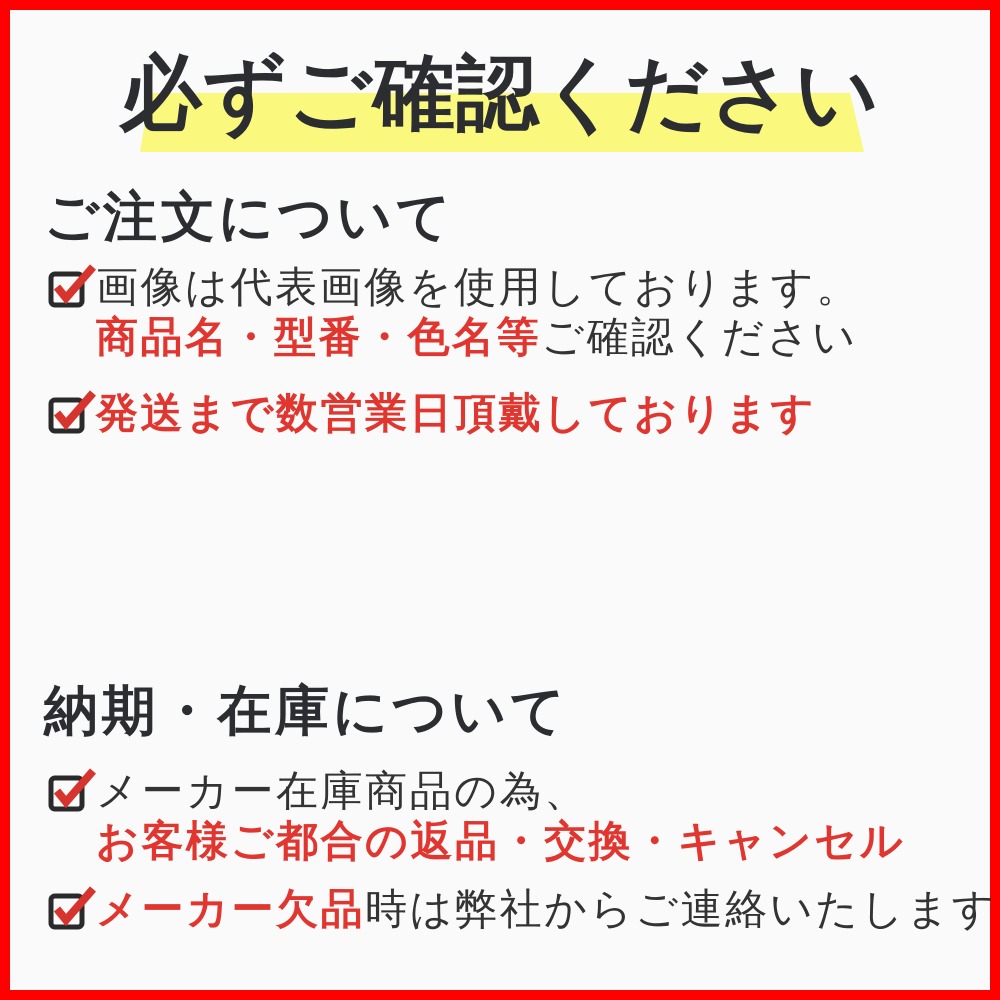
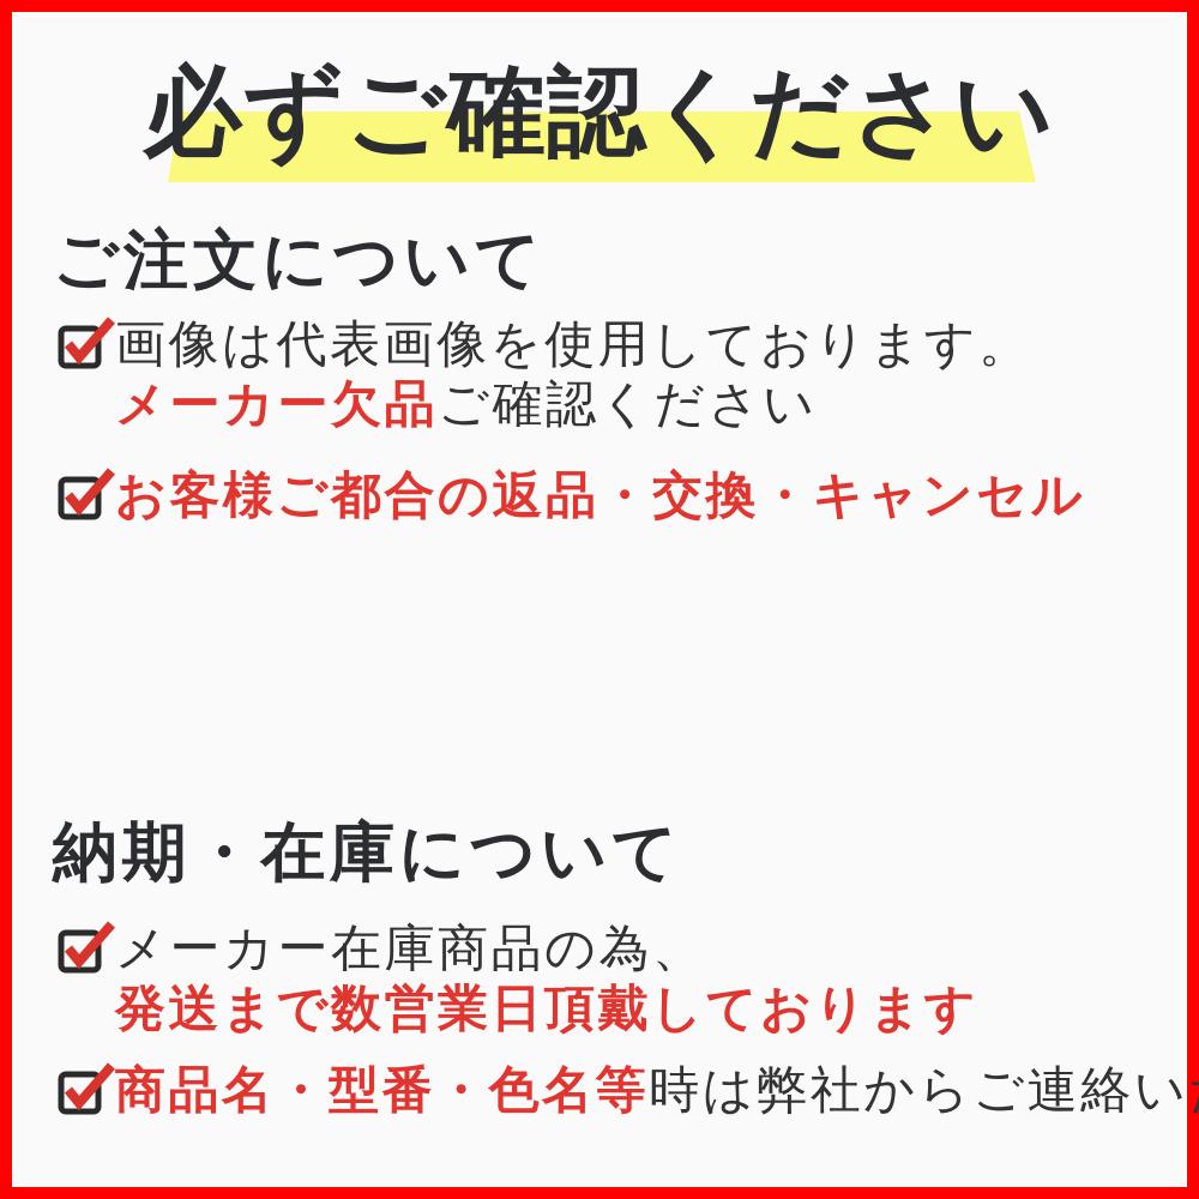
  必ずご確認ください
  ご注文について
  画像は代表画像を使用しております。
- 商品名・型番・色名等ご確認ください
+ メーカー欠品ご確認ください
- 発送まで数営業日頂戴しております
+ お客様ご都合の返品・交換・キャンセル
  納期・在庫について
  メーカー在庫商品の為、
- お客様ご都合の返品・交換・キャンセル
+ 発送まで数営業日頂戴しております
- メーカー欠品時は弊社からご連絡いたします
+ 商品名・型番・色名等時は弊社からご連絡い
